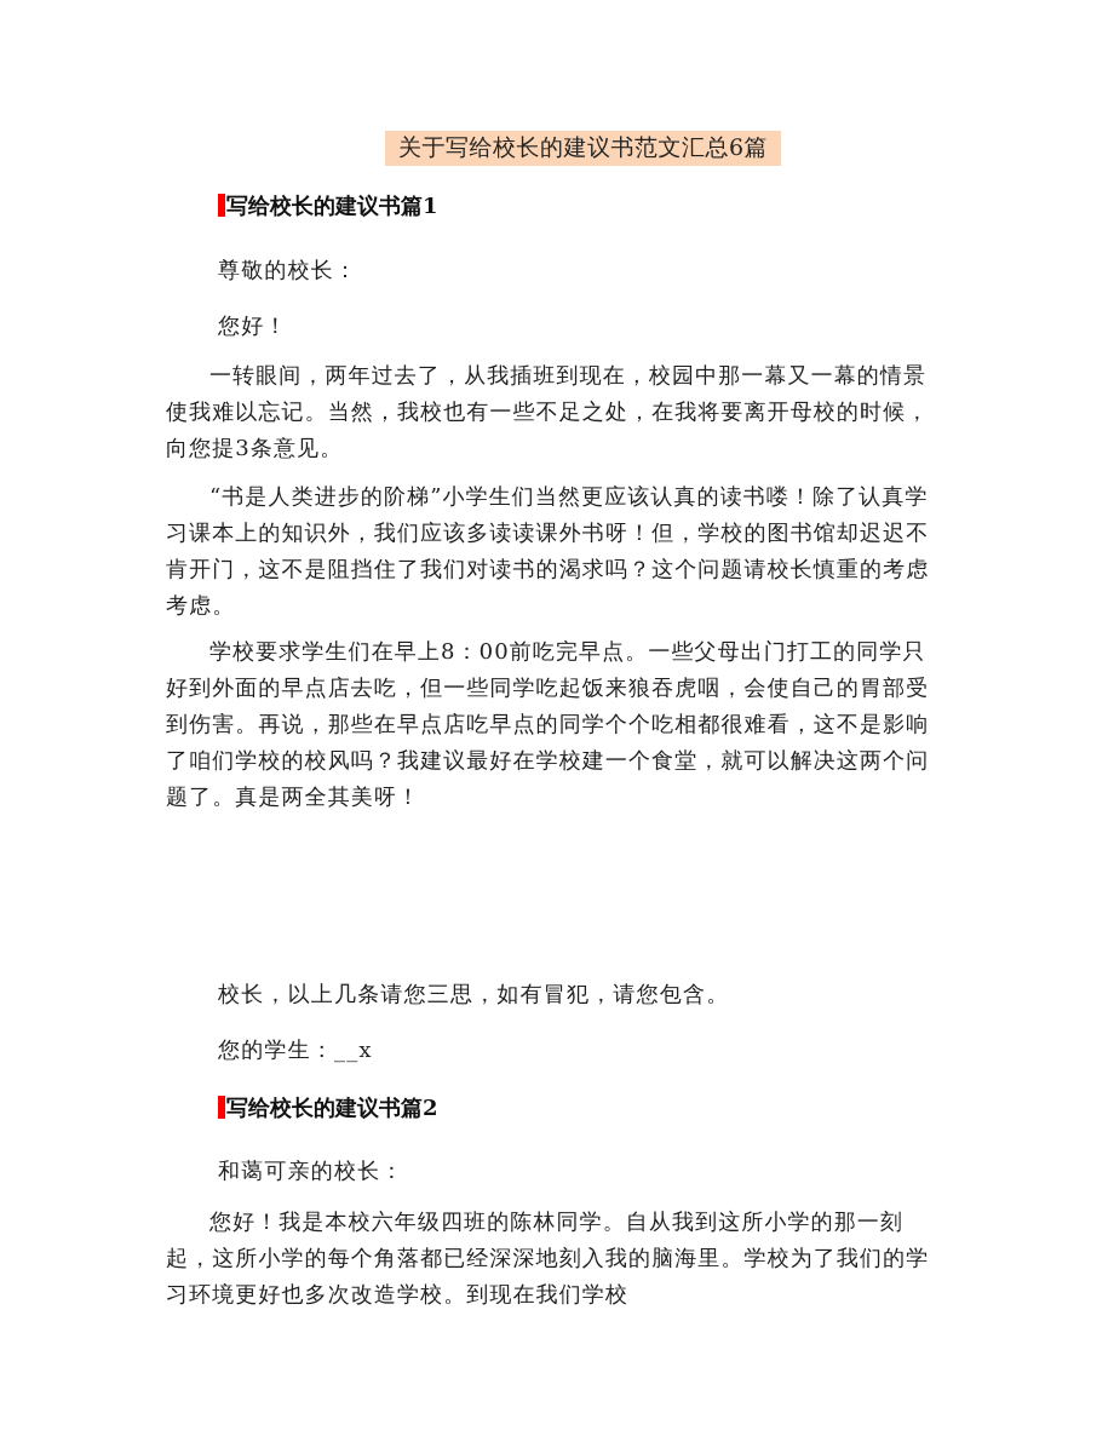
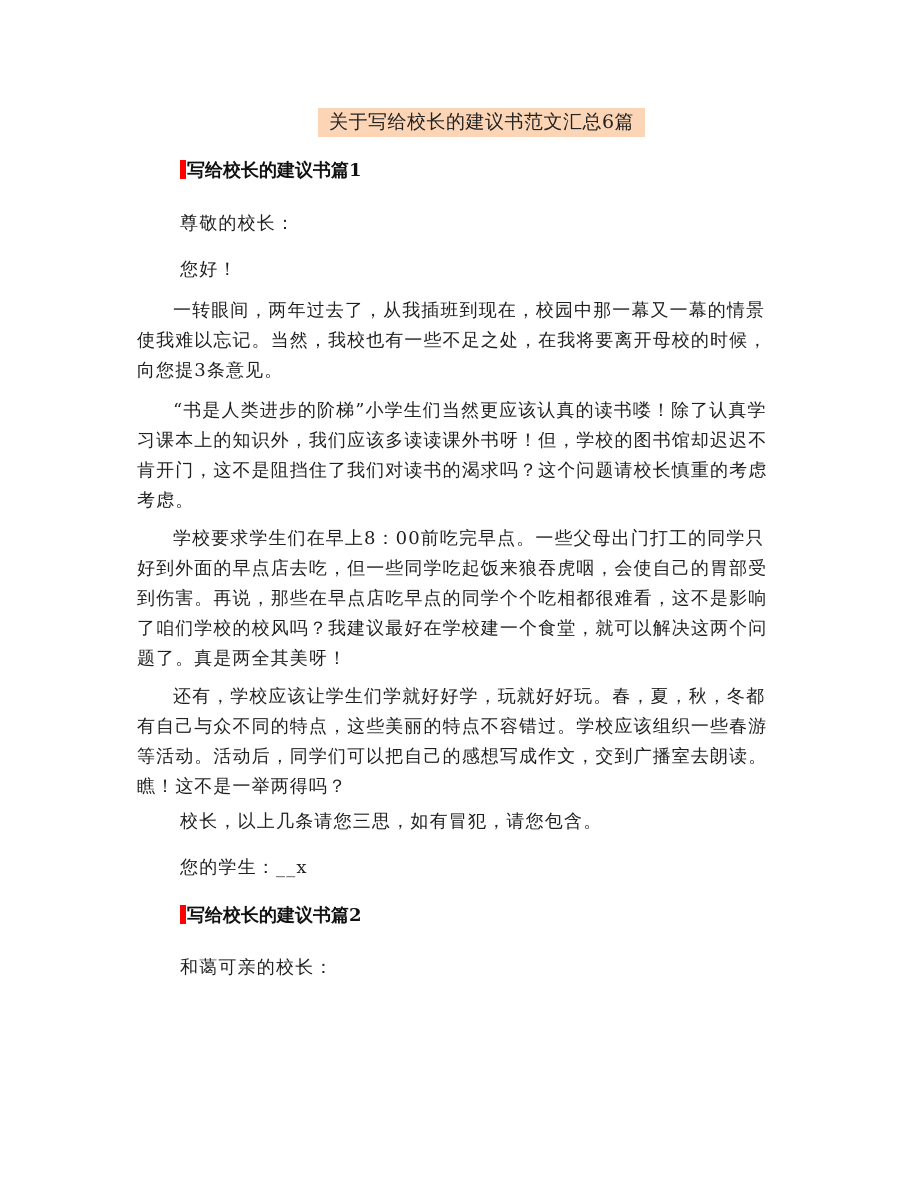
  关于写给校长的建议书范文汇总6篇
  写给校长的建议书篇1
  尊敬的校长：
  您好！
  一转眼间，两年过去了，从我插班到现在，校园中那一幕又一幕的情景使我难以忘记。当然，我校也有一些不足之处，在我将要离开母校的时候，向您提3条意见。
  “书是人类进步的阶梯”小学生们当然更应该认真的读书喽！除了认真学习课本上的知识外，我们应该多读读课外书呀！但，学校的图书馆却迟迟不肯开门，这不是阻挡住了我们对读书的渴求吗？这个问题请校长慎重的考虑考虑。
  学校要求学生们在早上8：00前吃完早点。一些父母出门打工的同学只好到外面的早点店去吃，但一些同学吃起饭来狼吞虎咽，会使自己的胃部受到伤害。再说，那些在早点店吃早点的同学个个吃相都很难看，这不是影响了咱们学校的校风吗？我建议最好在学校建一个食堂，就可以解决这两个问题了。真是两全其美呀！
+ 还有，学校应该让学生们学就好好学，玩就好好玩。春，夏，秋，冬都有自己与众不同的特点，这些美丽的特点不容错过。学校应该组织一些春游等活动。活动后，同学们可以把自己的感想写成作文，交到广播室去朗读。瞧！这不是一举两得吗？
  校长，以上几条请您三思，如有冒犯，请您包含。
  您的学生：__x
  写给校长的建议书篇2
  和蔼可亲的校长：
- 您好！我是本校六年级四班的陈林同学。自从我到这所小学的那一刻起，这所小学的每个角落都已经深深地刻入我的脑海里。学校为了我们的学习环境更好也多次改造学校。到现在我们学校
